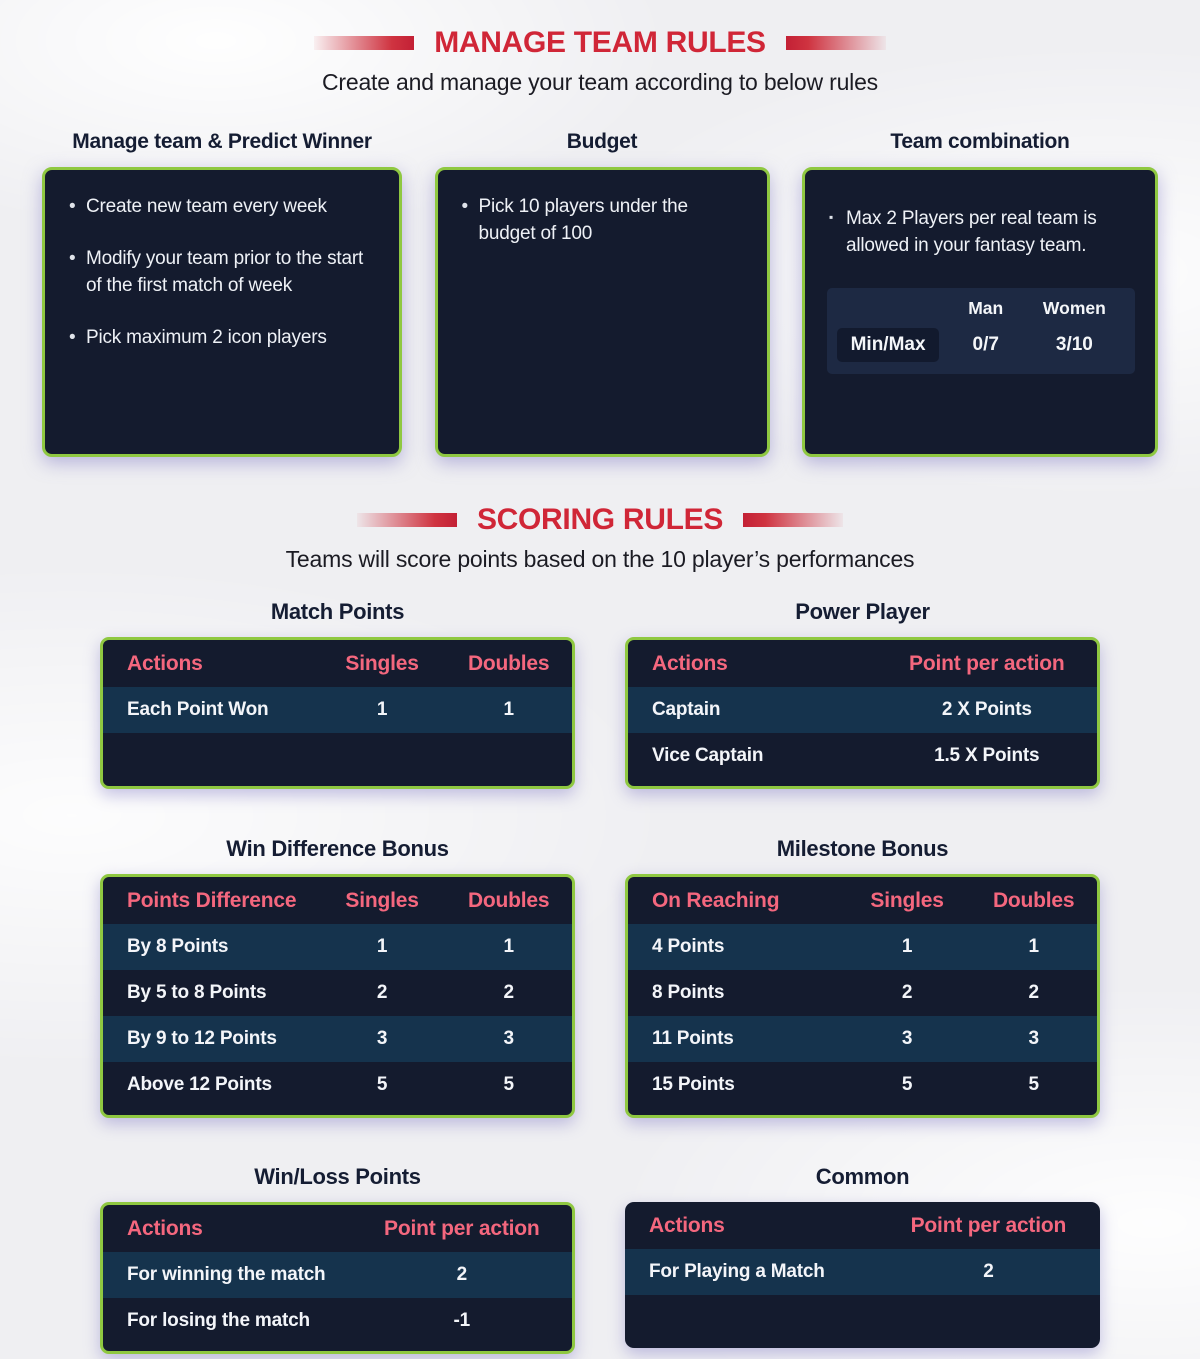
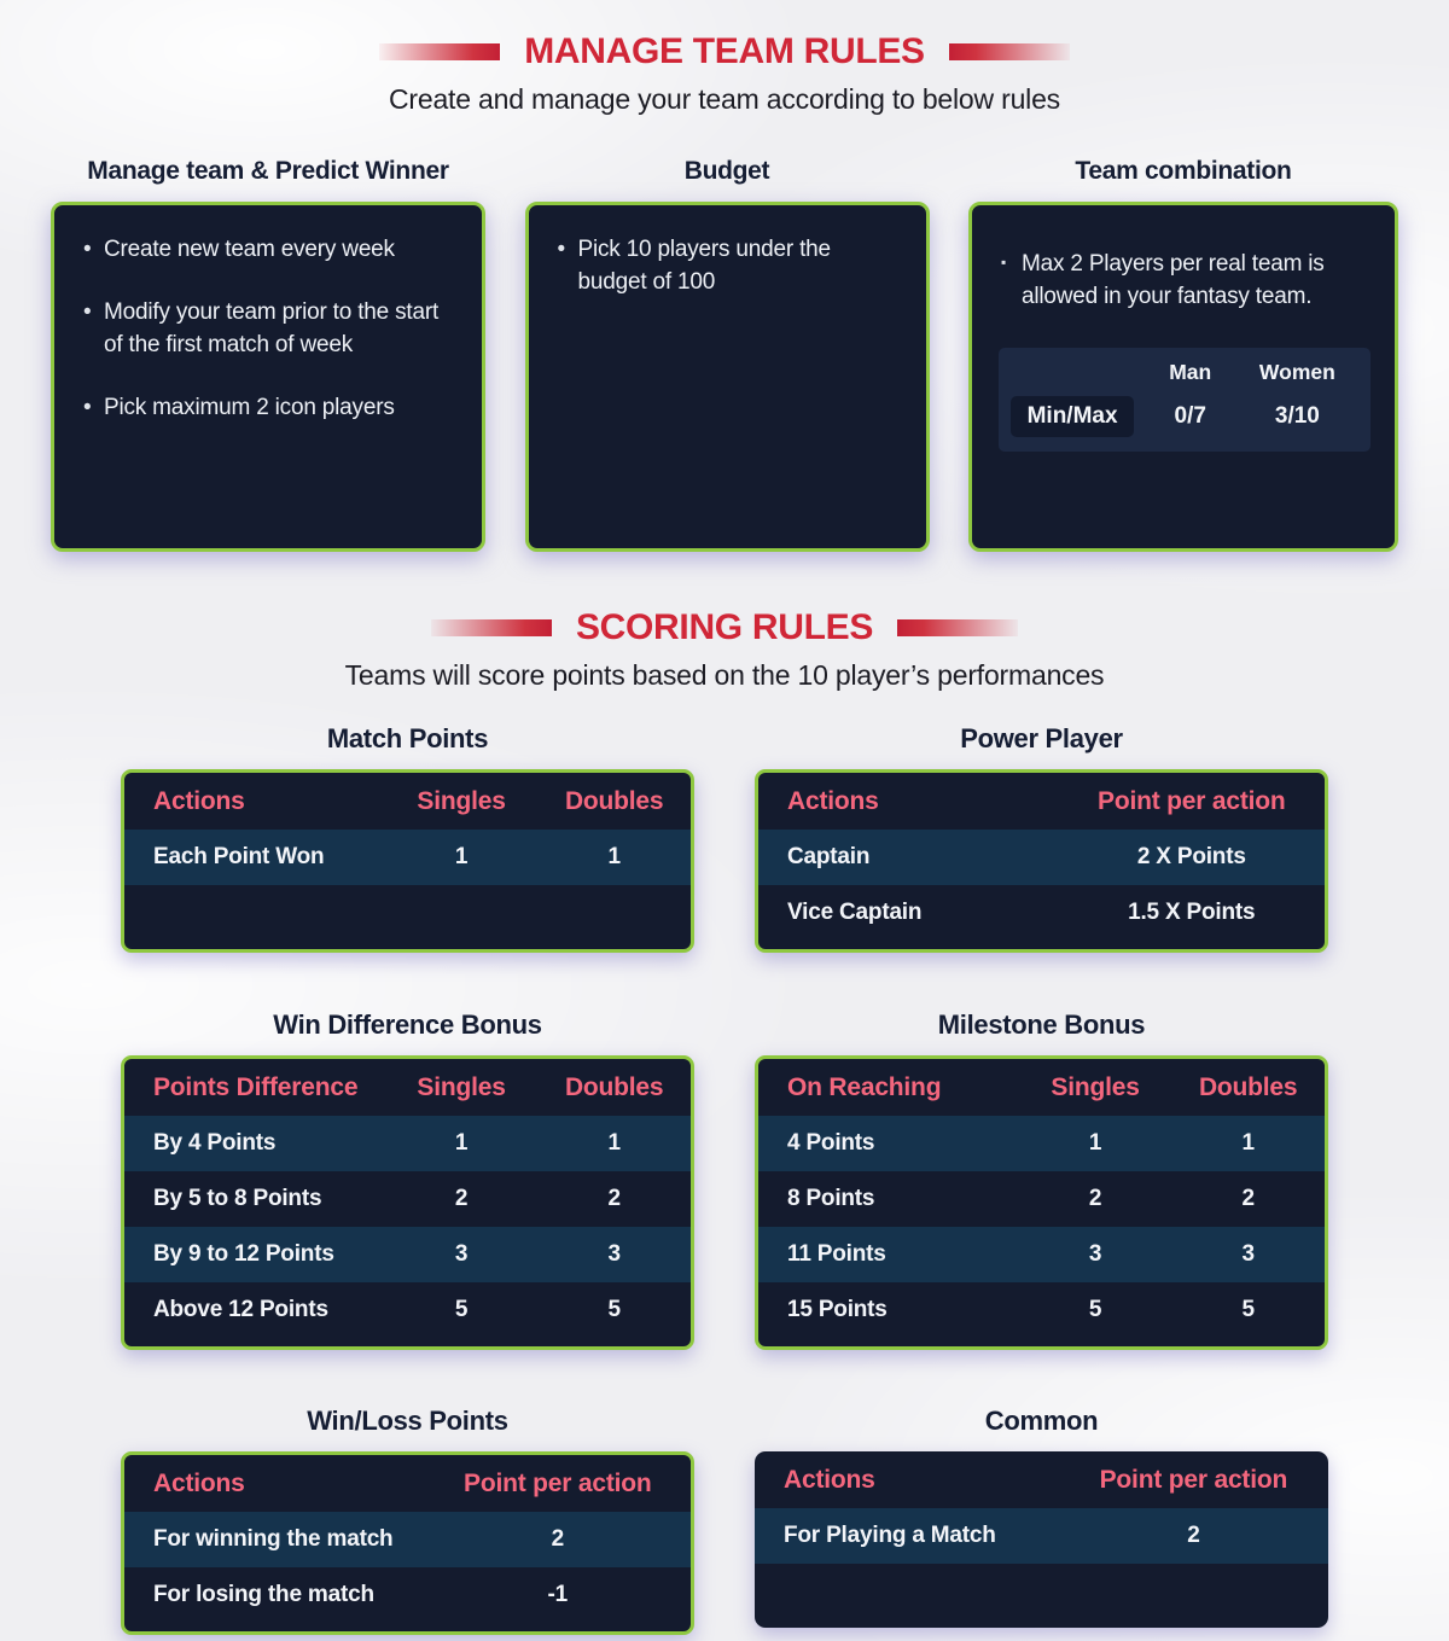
  MANAGE TEAM RULES
  Create and manage your team according to below rules
  Manage team & Predict Winner
  Create new team every week
  Modify your team prior to the start of the first match of week
  Pick maximum 2 icon players
  Budget
  Pick 10 players under the budget of 100
  Team combination
  Max 2 Players per real team is allowed in your fantasy team.
  Man
  Women
  Min/Max
  0/7
  3/10
  SCORING RULES
  Teams will score points based on the 10 player’s performances
  Match Points
  Actions
  Singles
  Doubles
  Each Point Won
  1
  1
  Power Player
  Actions
  Point per action
  Captain
  2 X Points
  Vice Captain
  1.5 X Points
  Win Difference Bonus
  Points Difference
  Singles
  Doubles
- By 8 Points
+ By 4 Points
  1
  1
  By 5 to 8 Points
  2
  2
  By 9 to 12 Points
  3
  3
  Above 12 Points
  5
  5
  Milestone Bonus
  On Reaching
  Singles
  Doubles
  4 Points
  1
  1
  8 Points
  2
  2
  11 Points
  3
  3
  15 Points
  5
  5
  Win/Loss Points
  Actions
  Point per action
  For winning the match
  2
  For losing the match
  -1
  Common
  Actions
  Point per action
  For Playing a Match
  2
